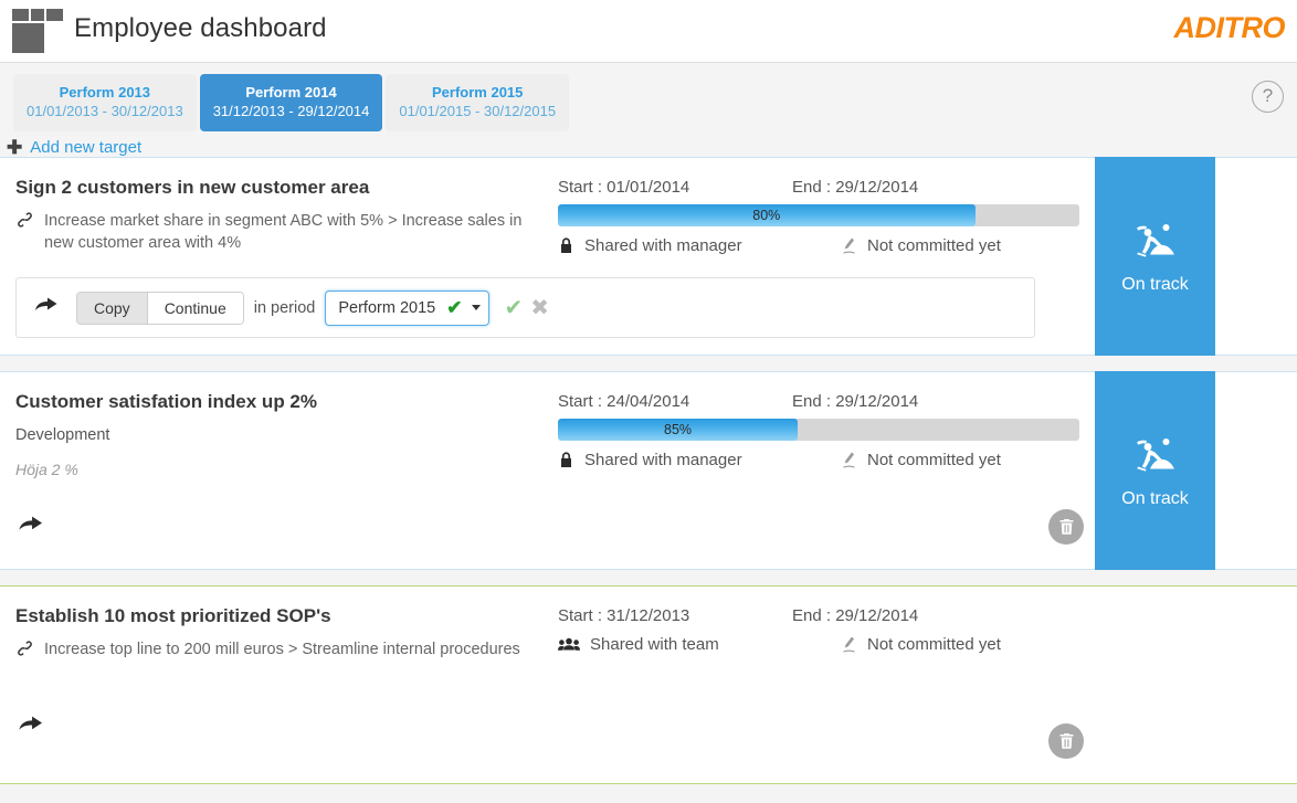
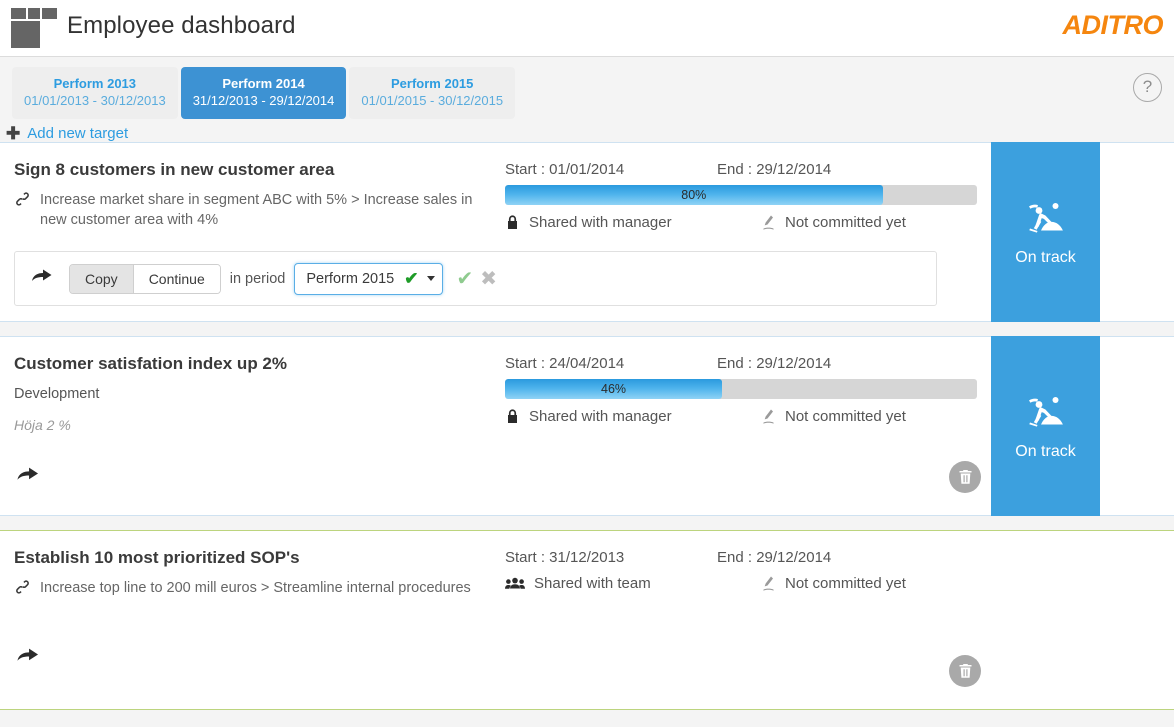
  Employee dashboard
  ADITRO
  Perform 2013
  01/01/2013 - 30/12/2013
  Perform 2014
  31/12/2013 - 29/12/2014
  Perform 2015
  01/01/2015 - 30/12/2015
  ✚
  Add new target
  ?
- Sign 2 customers in new customer area
+ Sign 8 customers in new customer area
  Increase market share in segment ABC with 5% > Increase sales in new customer area with 4%
  Copy
  Continue
  in period
  Perform 2015
  ✔
  ✔
  ✖
  Start : 01/01/2014
  End : 29/12/2014
  80%
  Shared with manager
  Not committed yet
  On track
  Customer satisfation index up 2%
  Development
  Höja 2 %
  Start : 24/04/2014
  End : 29/12/2014
- 85%
+ 46%
  Shared with manager
  Not committed yet
  On track
  Establish 10 most prioritized SOP's
  Increase top line to 200 mill euros > Streamline internal procedures
  Start : 31/12/2013
  End : 29/12/2014
  Shared with team
  Not committed yet
